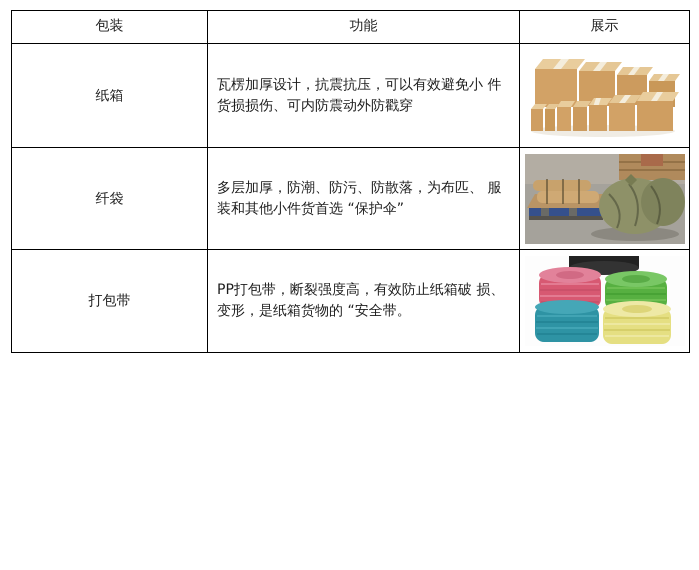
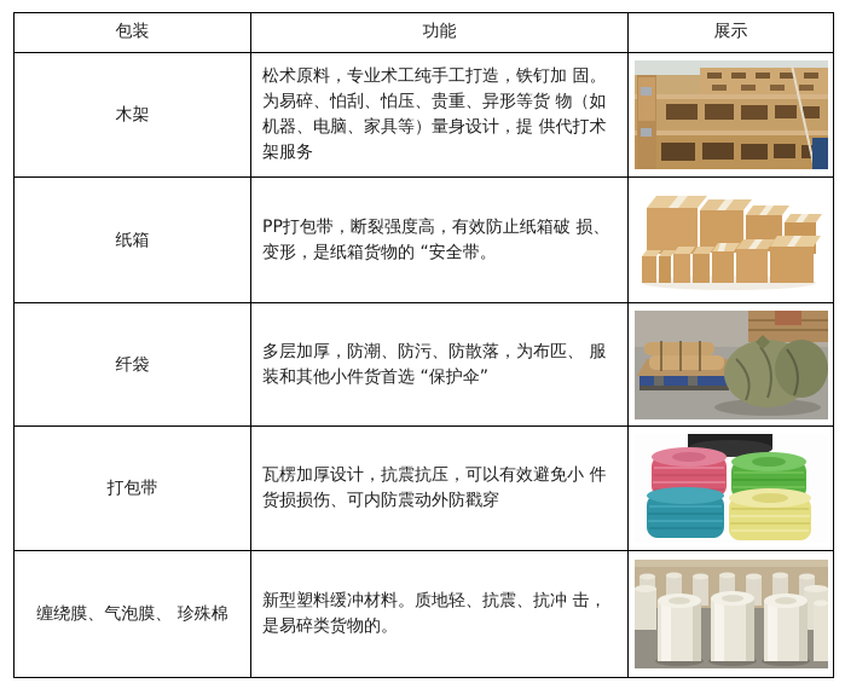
  包装	功能	展示
+ 木架	松术原料，专业术工纯手工打造，铁钉加 固。为易碎、怕刮、怕压、贵重、异形等货 物（如机器、电脑、家具等）量身设计，提 供代打术架服务
- 纸箱	瓦楞加厚设计，抗震抗压，可以有效避免小 件货损损伤、可内防震动外防戳穿
+ 纸箱	PP打包带，断裂强度高，有效防止纸箱破 损、变形，是纸箱货物的 “安全带。
  纤袋	多层加厚，防潮、防污、防散落，为布匹、 服装和其他小件货首选 “保护伞”
- 打包带	PP打包带，断裂强度高，有效防止纸箱破 损、变形，是纸箱货物的 “安全带。
+ 打包带	瓦楞加厚设计，抗震抗压，可以有效避免小 件货损损伤、可内防震动外防戳穿
+ 缠绕膜、气泡膜、 珍殊棉	新型塑料缓冲材料。质地轻、抗震、抗冲 击，是易碎类货物的。
